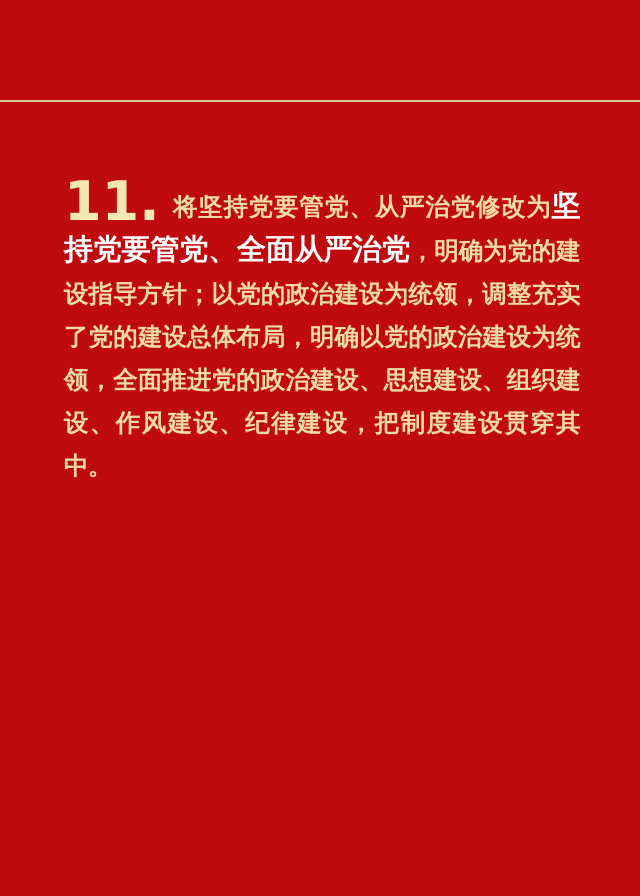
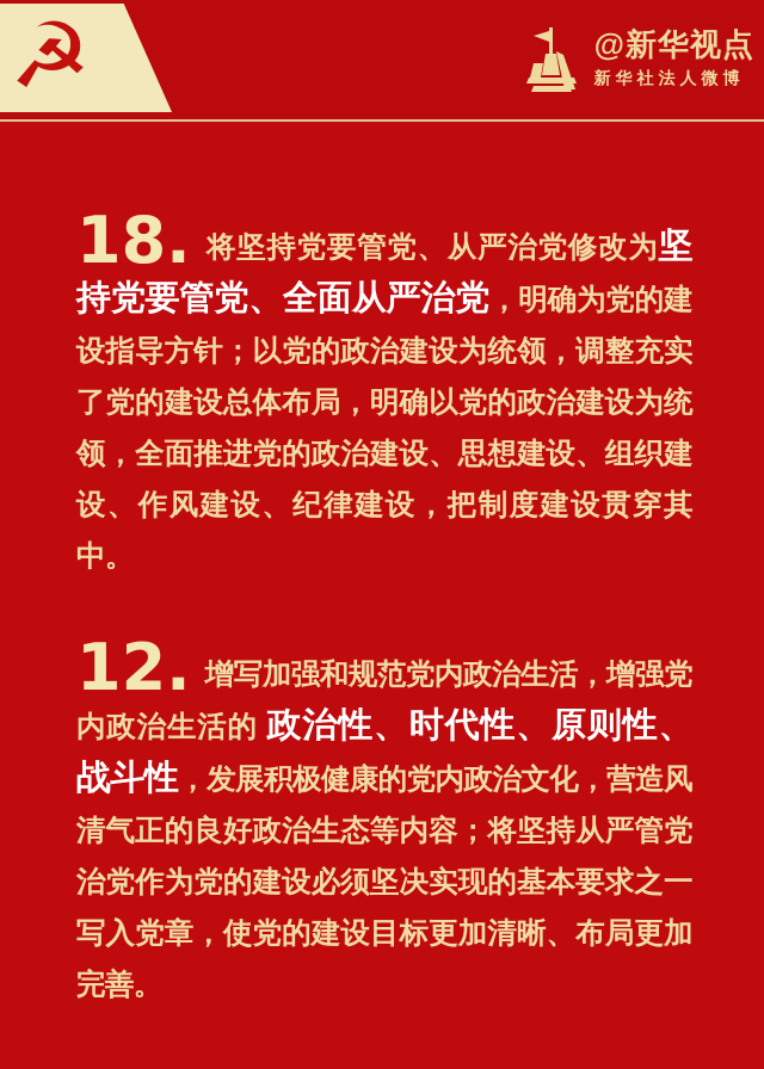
+ ☭
+ @新华视点
+ 新华社法人微博
- 11. 将坚持党要管党、从严治党修改为坚持党要管党、全面从严治党，明确为党的建设指导方针；以党的政治建设为统领，调整充实了党的建设总体布局，明确以党的政治建设为统领，全面推进党的政治建设、思想建设、组织建设、作风建设、纪律建设，把制度建设贯穿其中。
+ 18. 将坚持党要管党、从严治党修改为坚持党要管党、全面从严治党，明确为党的建设指导方针；以党的政治建设为统领，调整充实了党的建设总体布局，明确以党的政治建设为统领，全面推进党的政治建设、思想建设、组织建设、作风建设、纪律建设，把制度建设贯穿其中。
+ 12. 增写加强和规范党内政治生活，增强党内政治生活的 政治性、时代性、原则性、战斗性，发展积极健康的党内政治文化，营造风清气正的良好政治生态等内容；将坚持从严管党治党作为党的建设必须坚决实现的基本要求之一写入党章，使党的建设目标更加清晰、布局更加完善。
